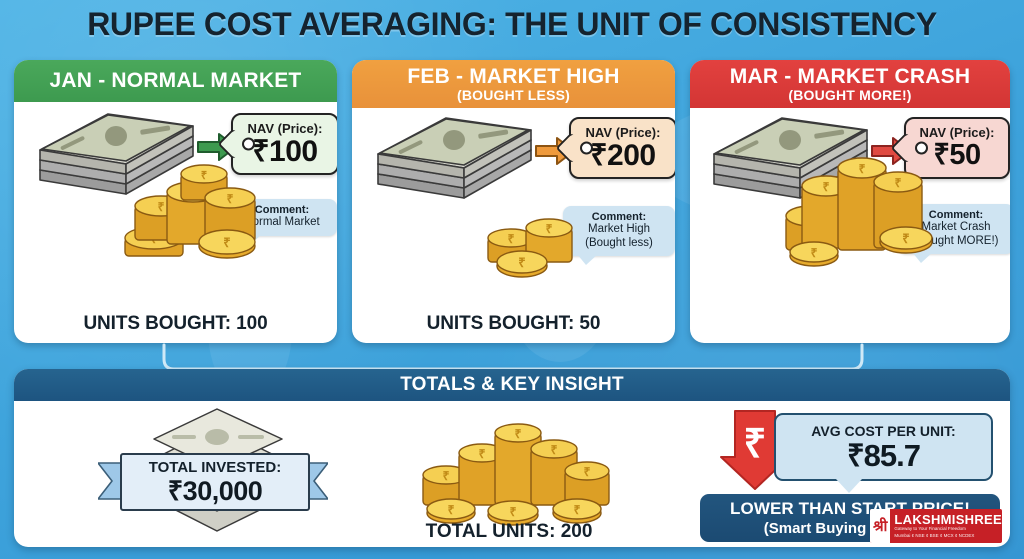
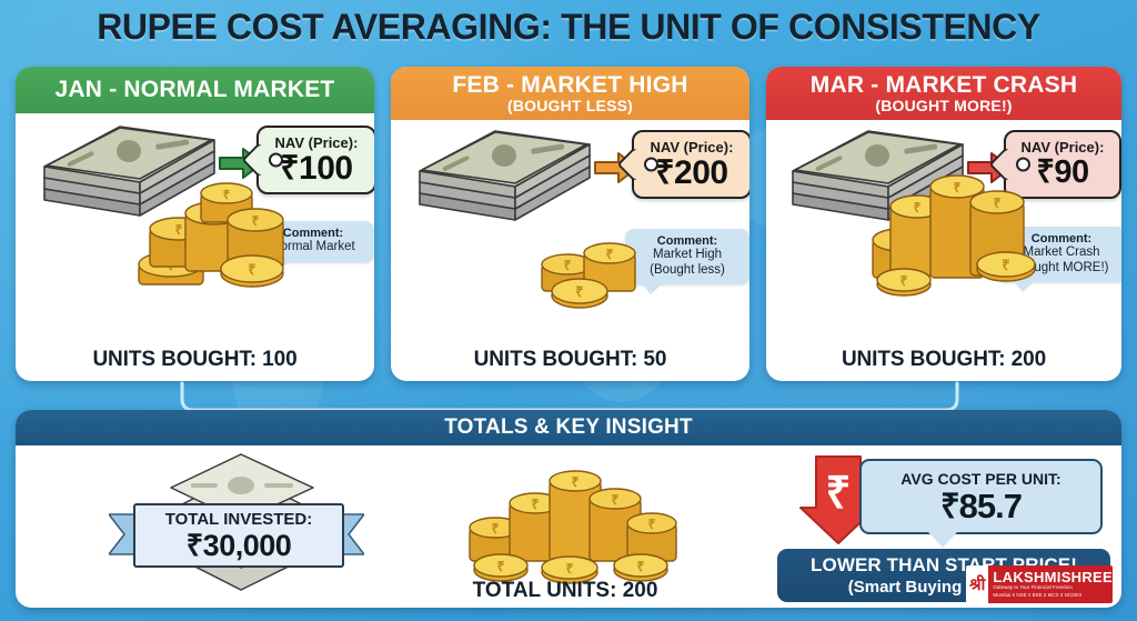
  RUPEE COST AVERAGING: THE UNIT OF CONSISTENCY
  JAN - NORMAL MARKET
  NAV (Price):
  ₹100
  Comment:
  ormal Market
  ₹
  ₹
  ₹
  ₹
  UNITS BOUGHT: 100
  FEB - MARKET HIGH
  (BOUGHT LESS)
  NAV (Price):
  ₹200
  Comment:
  Market High
  (Bought less)
  ₹
  ₹
  ₹
  UNITS BOUGHT: 50
  MAR - MARKET CRASH
  (BOUGHT MORE!)
  NAV (Price):
- ₹50
+ ₹90
  Comment:
  Market Crash
  ught MORE!)
  ₹
  ₹
  ₹
  ₹
  ₹
+ UNITS BOUGHT: 200
  TOTALS & KEY INSIGHT
  TOTAL INVESTED:
  ₹30,000
  ₹
  ₹
  ₹
  ₹
  ₹
  ₹
  ₹
  ₹
  TOTAL UNITS: 200
  ₹
  AVG COST PER UNIT:
  ₹85.7
  श्री
  LAKSHMISHREE
